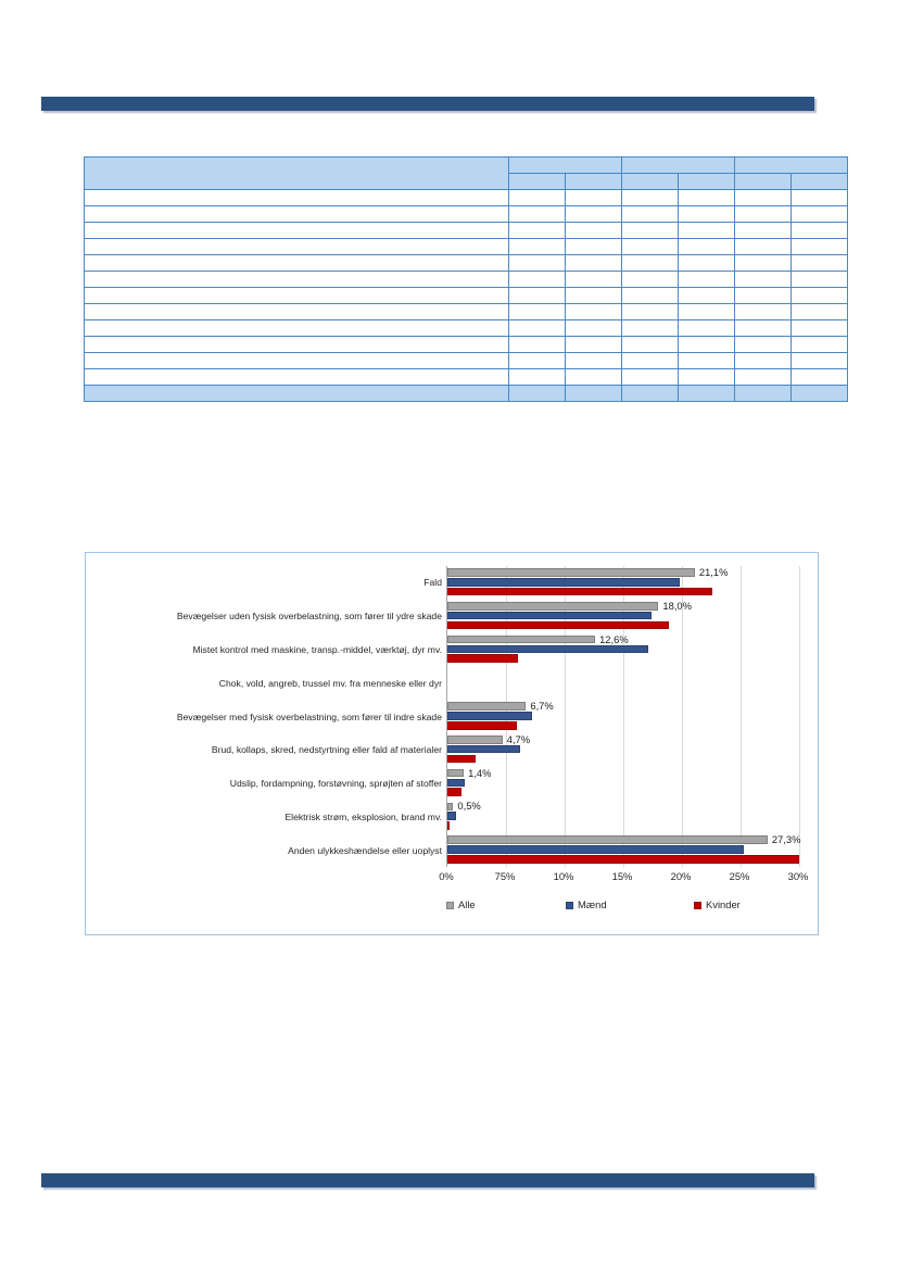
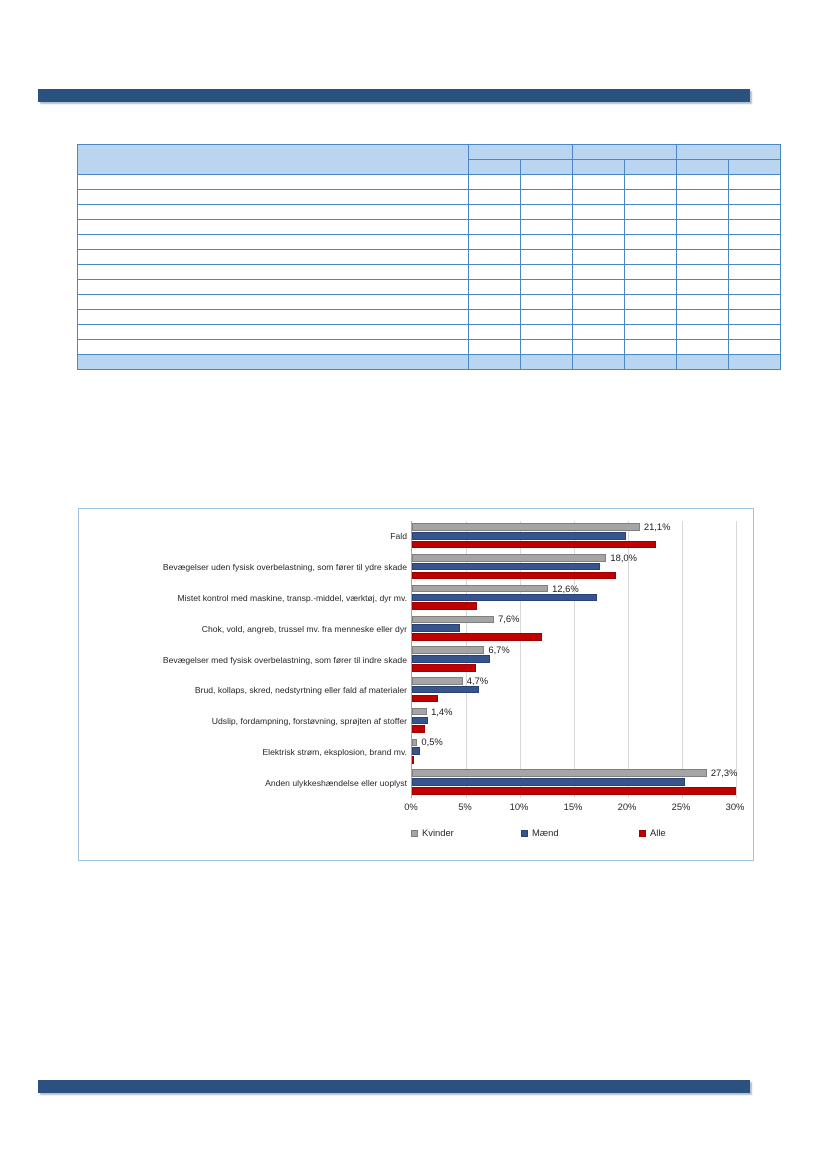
  Fald
  Bevægelser uden fysisk overbelastning, som fører til ydre skade
  Mistet kontrol med maskine, transp.-middel, værktøj, dyr mv.
  Chok, vold, angreb, trussel mv. fra menneske eller dyr
  Bevægelser med fysisk overbelastning, som fører til indre skade
  Brud, kollaps, skred, nedstyrtning eller fald af materialer
  Udslip, fordampning, forstøvning, sprøjten af stoffer
  Elektrisk strøm, eksplosion, brand mv.
  Anden ulykkeshændelse eller uoplyst
  21,1%
  18,0%
  12,6%
+ 7,6%
  6,7%
  4,7%
  1,4%
  0,5%
  27,3%
  0%
- 75%
+ 5%
  10%
  15%
  20%
  25%
  30%
- Alle
+ Kvinder
  Mænd
- Kvinder
+ Alle
